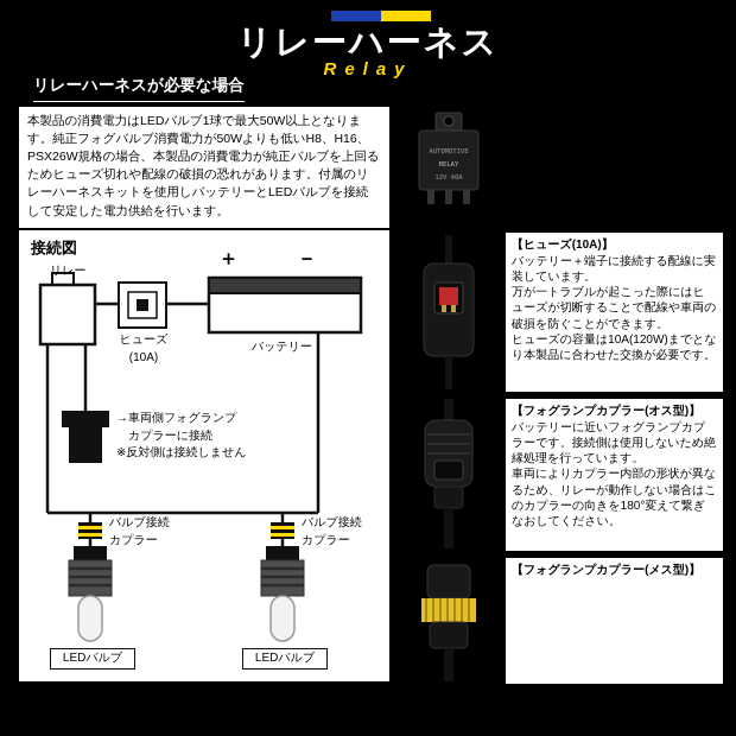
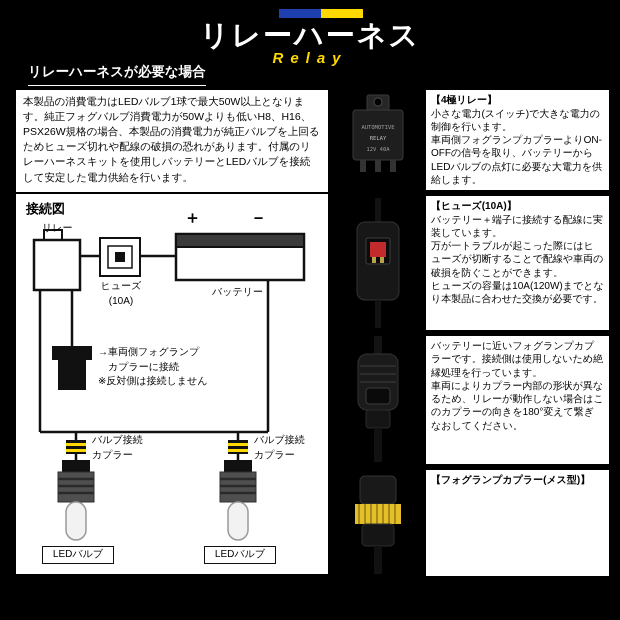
  リレーハーネス
  Relay
  リレーハーネスが必要な場合
  本製品の消費電力はLEDバルブ1球で最大50W以上となります。純正フォグバルブ消費電力が50Wよりも低いH8、H16、PSX26W規格の場合、本製品の消費電力が純正バルブを上回るためヒューズ切れや配線の破損の恐れがあります。付属のリレーハーネスキットを使用しバッテリーとLEDバルブを接続して安定した電力供給を行います。
  接続図
  リレー
  ヒューズ
  (10A)
  ＋
  －
  バッテリー
  →車両側フォグランプ
  カプラーに接続
  ※反対側は接続しません
  バルブ接続
  カプラー
  バルブ接続
  カプラー
  LEDバルブ
  LEDバルブ
+ 【4極リレー】
+ 小さな電力(スイッチ)で大きな電力の制御を行います。
+ 車両側フォグランプカプラーよりON-OFFの信号を取り、バッテリーからLEDバルブの点灯に必要な大電力を供給します。
  【ヒューズ(10A)】
  バッテリー＋端子に接続する配線に実装しています。
  万が一トラブルが起こった際にはヒューズが切断することで配線や車両の破損を防ぐことができます。
  ヒューズの容量は10A(120W)までとなり本製品に合わせた交換が必要です。
- 【フォグランプカプラー(オス型)】
  バッテリーに近いフォグランプカプラーです。接続側は使用しないため絶縁処理を行っています。
  車両によりカプラー内部の形状が異なるため、リレーが動作しない場合はこのカプラーの向きを180°変えて繋ぎなおしてください。
  【フォグランプカプラー(メス型)】
